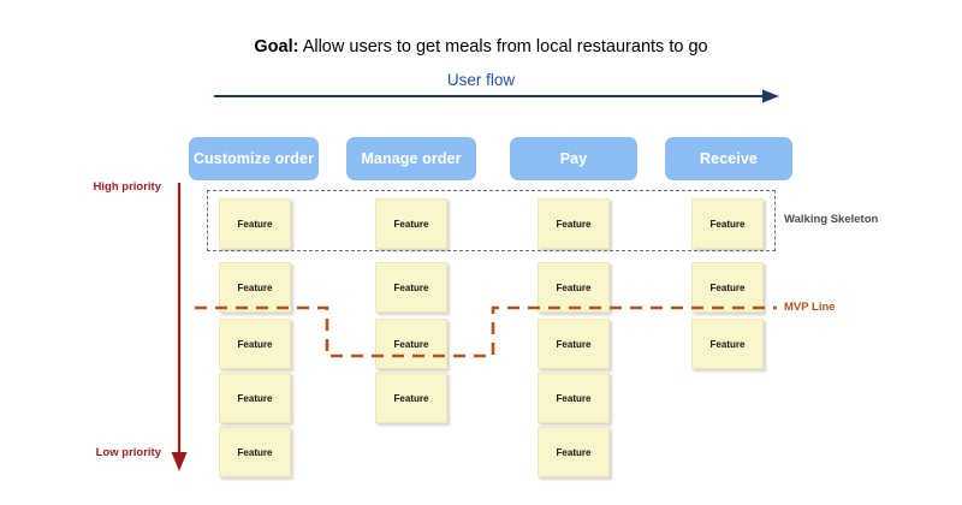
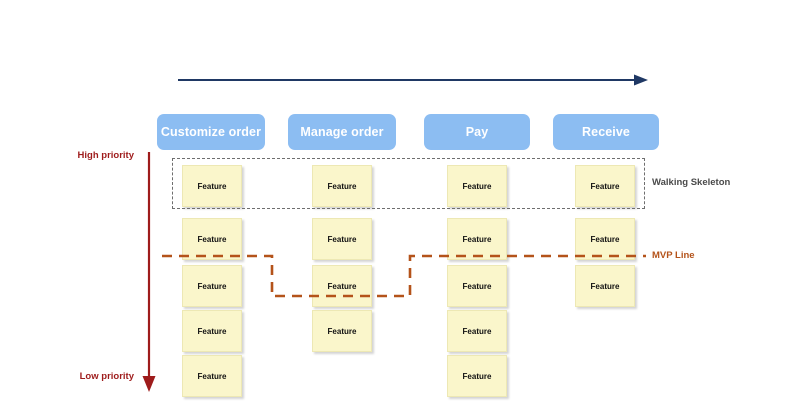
- Goal: Allow users to get meals from local restaurants to go
- User flow
  High priority
  Low priority
  Customize order
  Manage order
  Pay
  Receive
  Feature
  Feature
  Feature
  Feature
  Feature
  Feature
  Feature
  Feature
  Feature
  Feature
  Feature
  Feature
  Feature
  Feature
  Feature
  Feature
  Feature
  Walking Skeleton
  MVP Line
